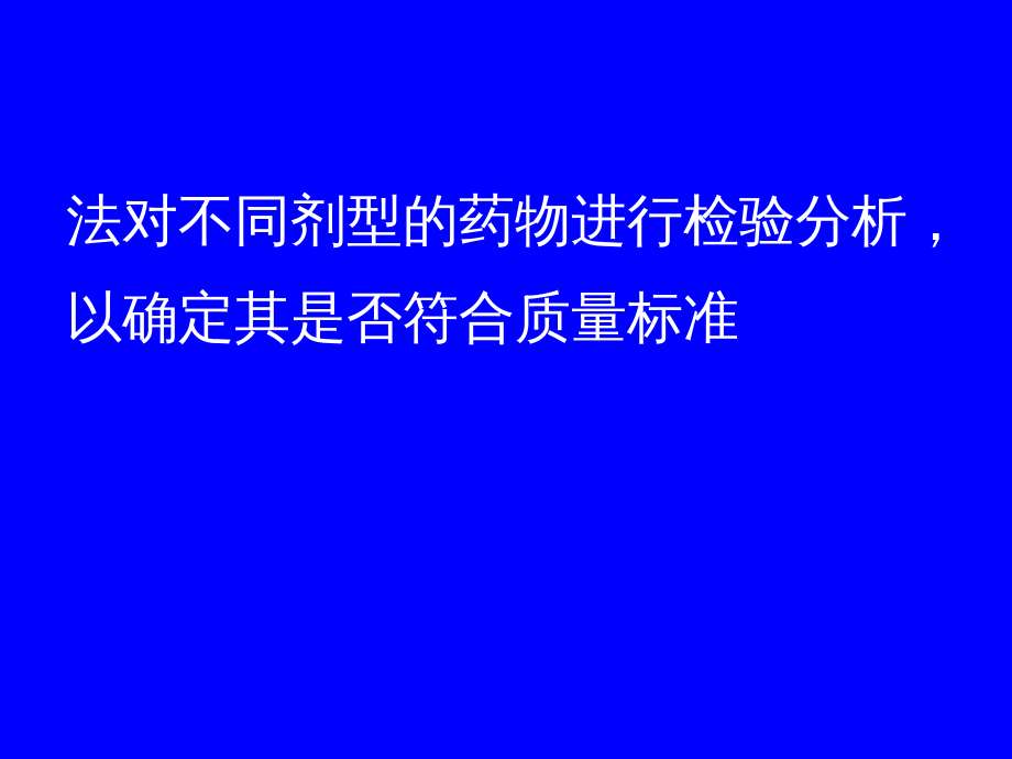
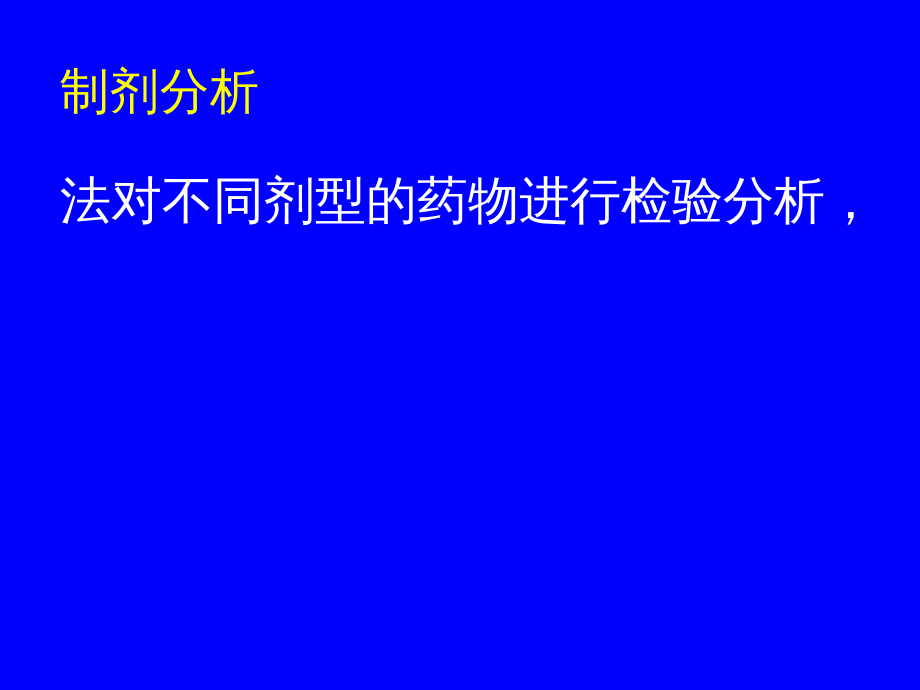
+ 制剂分析
  法对不同剂型的药物进行检验分析，
- 以确定其是否符合质量标准
